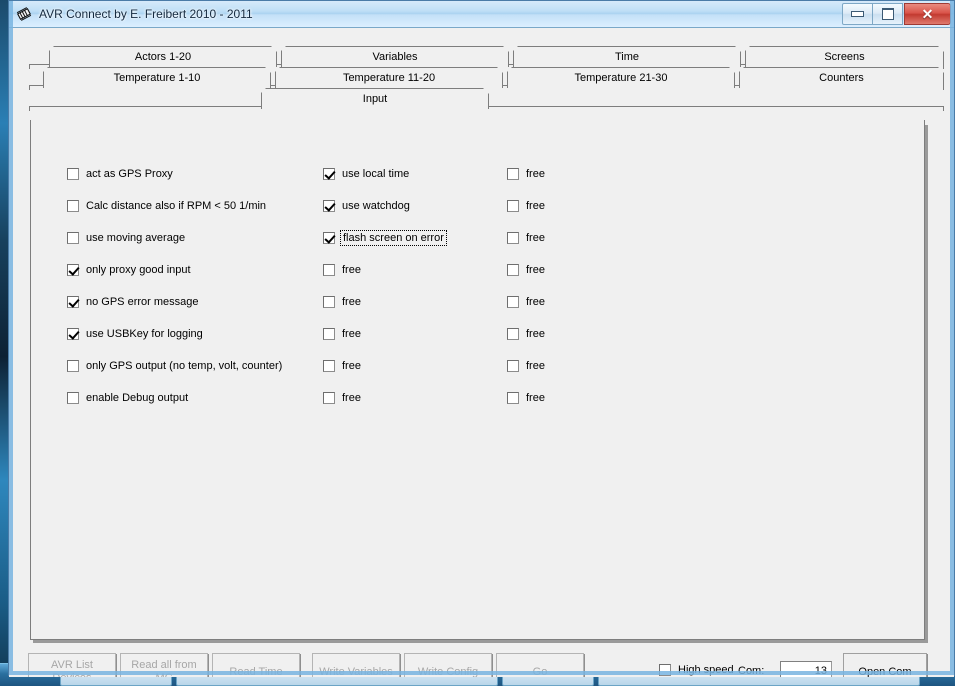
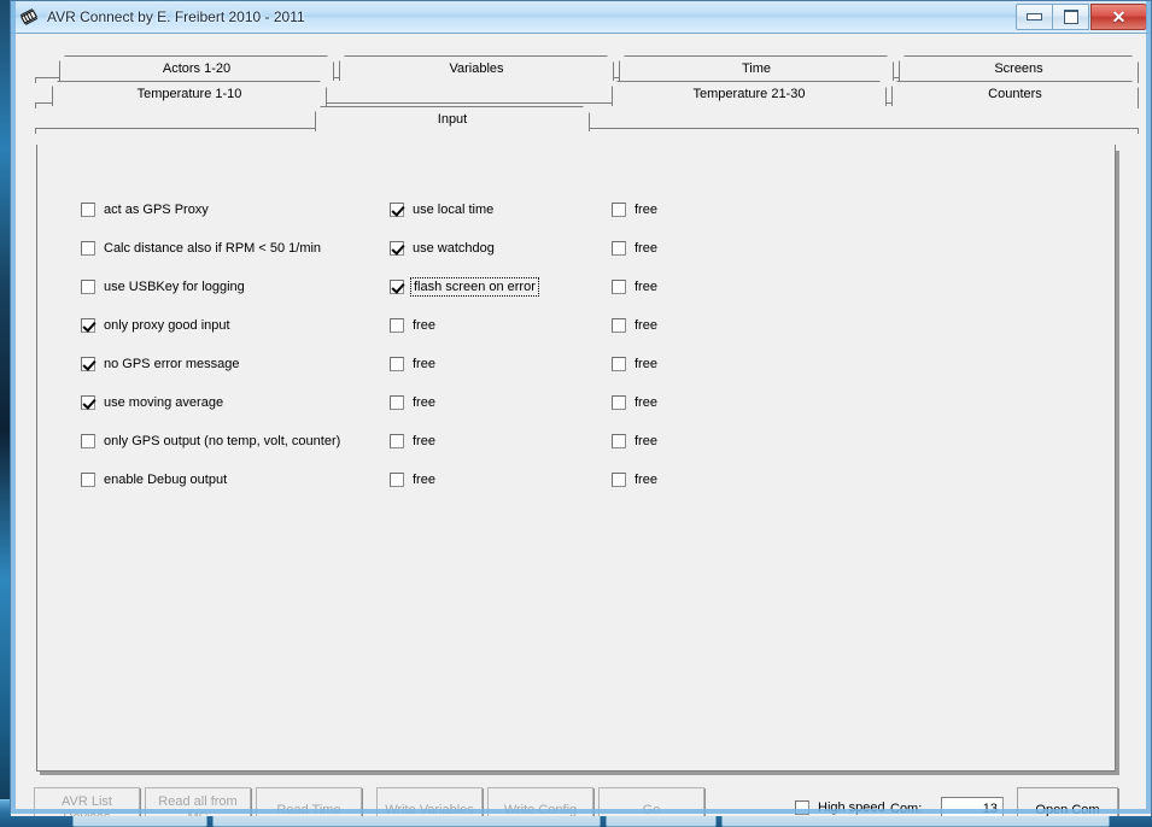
  AVR Connect by E. Freibert 2010 - 2011
  ✕
  Actors 1-20
  Variables
  Time
  Screens
  Temperature 1-10
- Temperature 11-20
  Temperature 21-30
  Counters
  Input
  act as GPS Proxy
  Calc distance also if RPM < 50 1/min
- use moving average
+ use USBKey for logging
  only proxy good input
  no GPS error message
- use USBKey for logging
+ use moving average
  only GPS output (no temp, volt, counter)
  enable Debug output
  use local time
  use watchdog
  flash screen on error
  free
  free
  free
  free
  free
  free
  free
  free
  free
  free
  free
  free
  free
  High speed
  Com:
  13
  AVR List
  Read all from
  Read Time
  Write Variables
  Write Config
  Go
  Open Com
